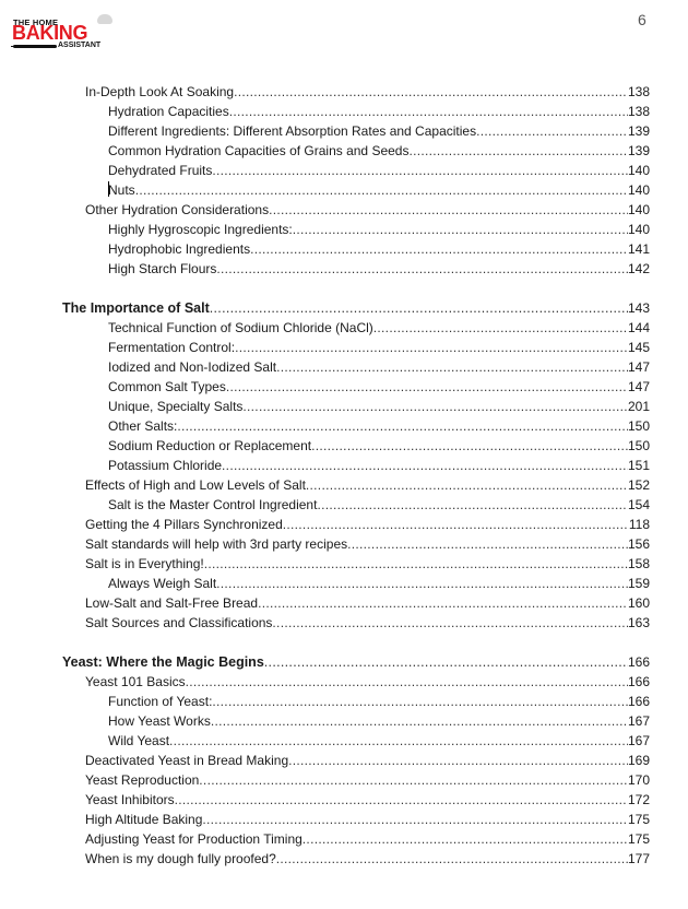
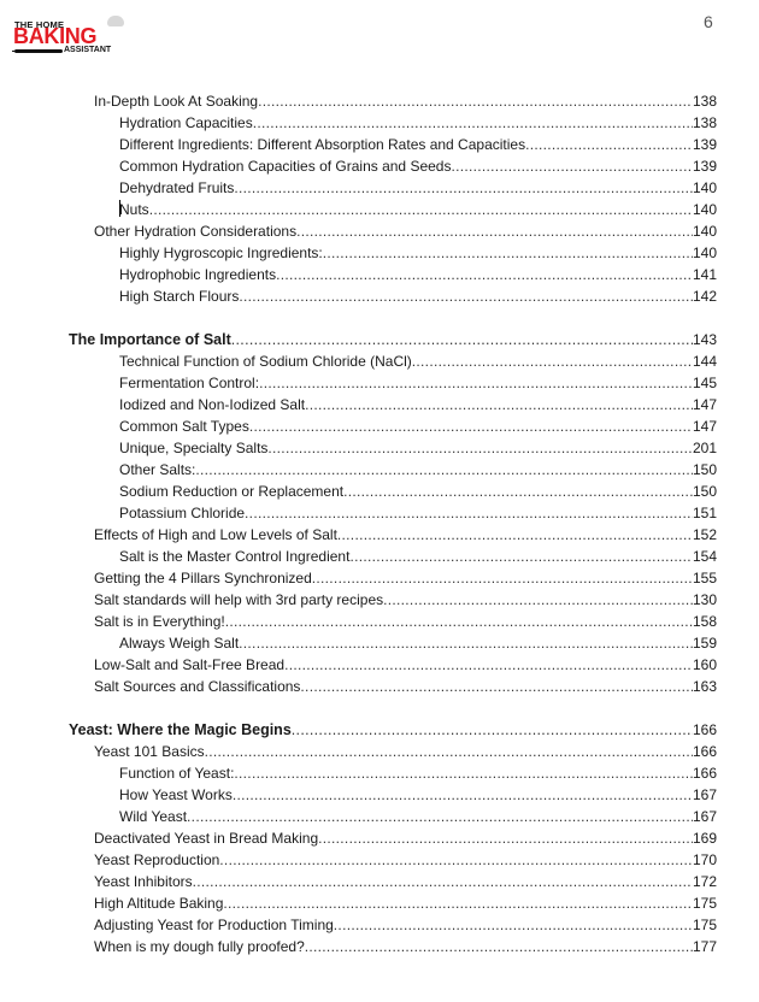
  THE HOME
  BAKING
  6
  In-Depth Look At Soaking
  138
  Hydration Capacities
  138
  Different Ingredients: Different Absorption Rates and Capacities
  139
  Common Hydration Capacities of Grains and Seeds
  139
  Dehydrated Fruits
  140
  Nuts
  140
  Other Hydration Considerations
  140
  Highly Hygroscopic Ingredients:
  140
  Hydrophobic Ingredients
  141
  High Starch Flours
  142
  The Importance of Salt
  143
  Technical Function of Sodium Chloride (NaCl)
  144
  Fermentation Control:
  145
  Iodized and Non-Iodized Salt
  147
  Common Salt Types
  147
  Unique, Specialty Salts
  201
  Other Salts:
  150
  Sodium Reduction or Replacement
  150
  Potassium Chloride
  151
  Effects of High and Low Levels of Salt
  152
  Salt is the Master Control Ingredient
  154
  Getting the 4 Pillars Synchronized
- 118
+ 155
  Salt standards will help with 3rd party recipes
- 156
+ 130
  Salt is in Everything!
  158
  Always Weigh Salt
  159
  Low-Salt and Salt-Free Bread
  160
  Salt Sources and Classifications
  163
  Yeast: Where the Magic Begins
  166
  Yeast 101 Basics
  166
  Function of Yeast:
  166
  How Yeast Works
  167
  Wild Yeast
  167
  Deactivated Yeast in Bread Making
  169
  Yeast Reproduction
  170
  Yeast Inhibitors
  172
  High Altitude Baking
  175
  Adjusting Yeast for Production Timing
  175
  When is my dough fully proofed?
  177
